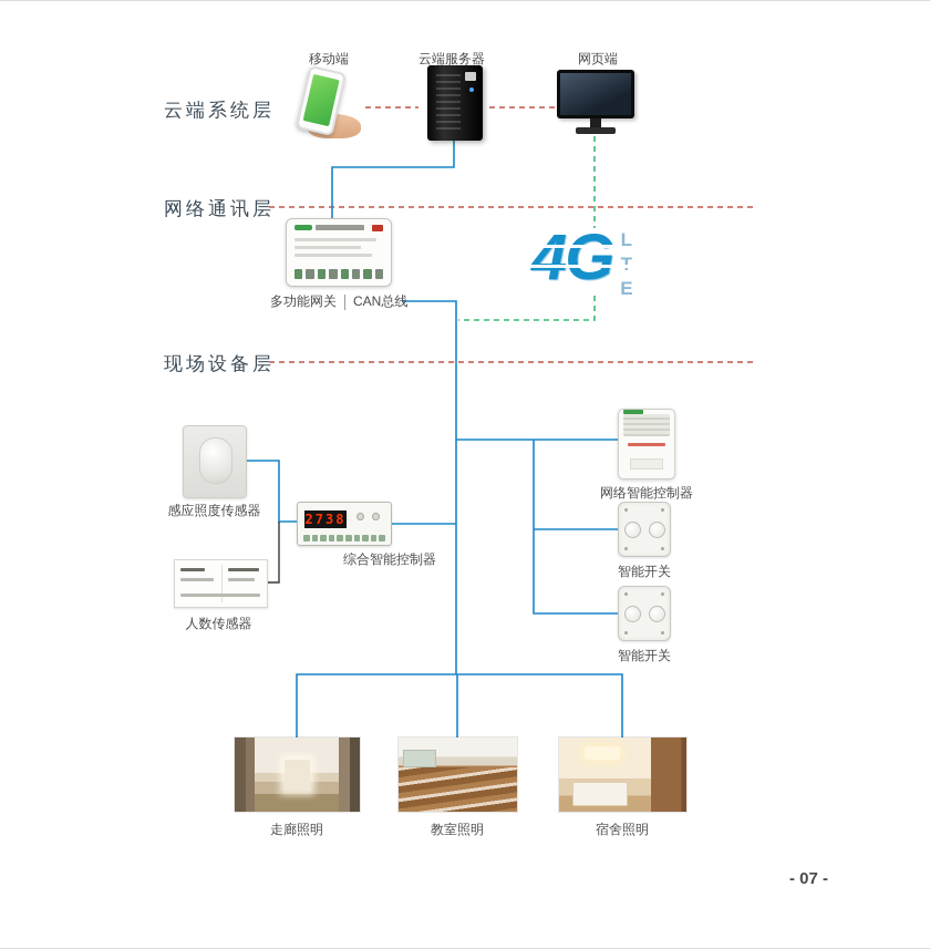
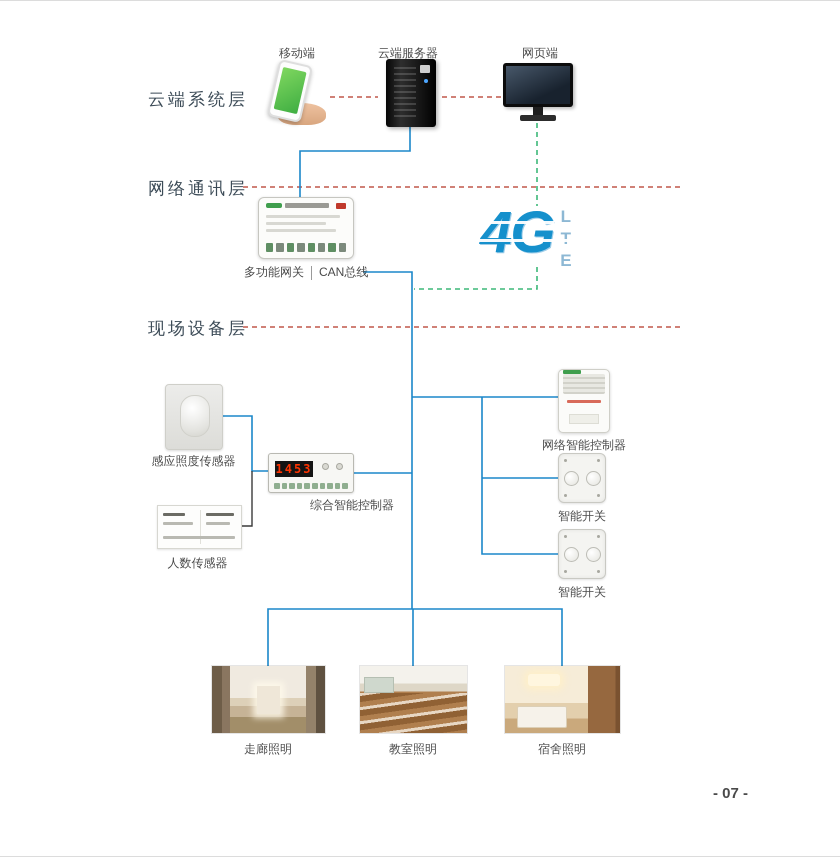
  云端系统层
  网络通讯层
  现场设备层
  移动端
  云端服务器
  网页端
  多功能网关
  CAN总线
  4G
  感应照度传感器
  人数传感器
- 2738
+ 1453
  综合智能控制器
  网络智能控制器
  智能开关
  智能开关
  走廊照明
  教室照明
  宿舍照明
  - 07 -
